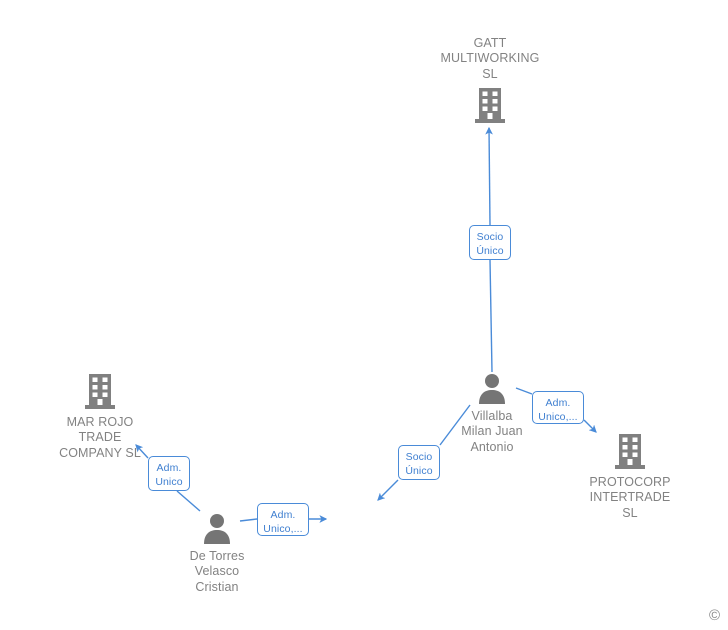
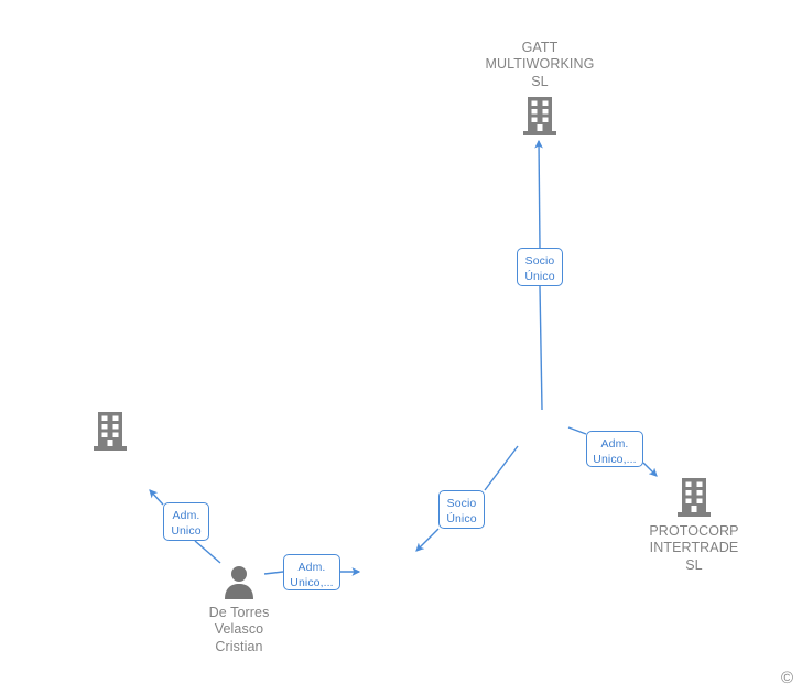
  GATT
  MULTIWORKING
  SL
- Villalba
- Milan Juan
- Antonio
- MAR ROJO
- TRADE
- COMPANY SL
  PROTOCORP
  INTERTRADE
  SL
  De Torres
  Velasco
  Cristian
  Socio
  Único
  Socio
  Único
  Adm.
  Unico,...
  Adm.
  Unico
  Adm.
  Unico,...
  ©
